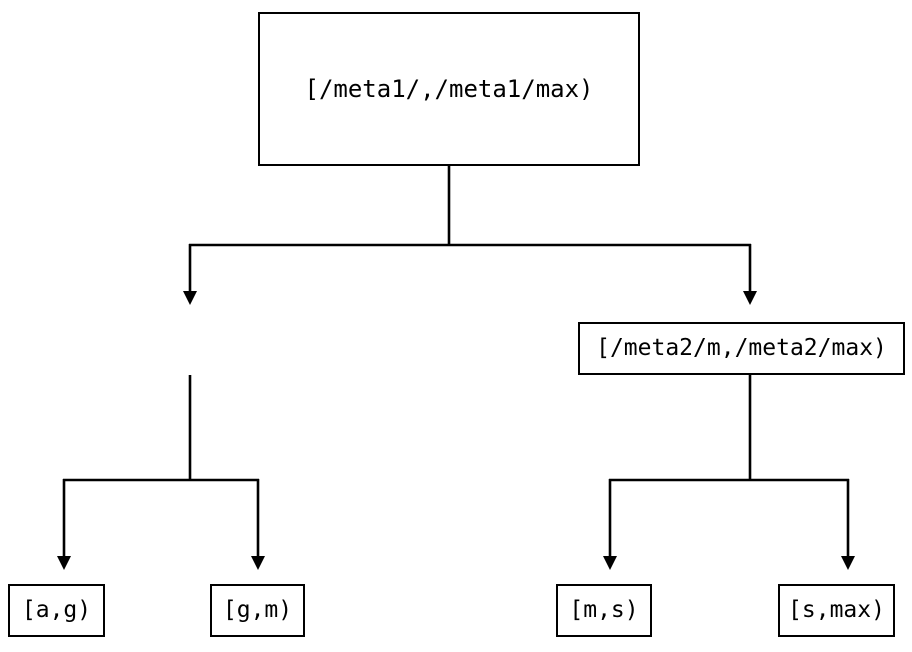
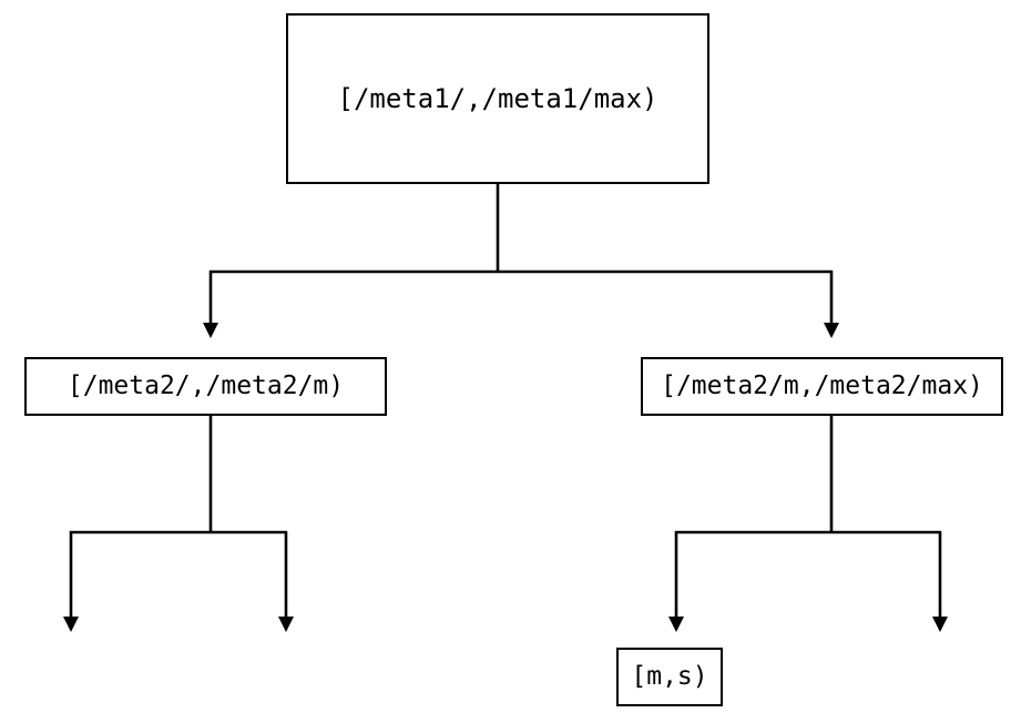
  [/meta1/,/meta1/max)
+ [/meta2/,/meta2/m)
  [/meta2/m,/meta2/max)
- [a,g)
- [g,m)
  [m,s)
- [s,max)
